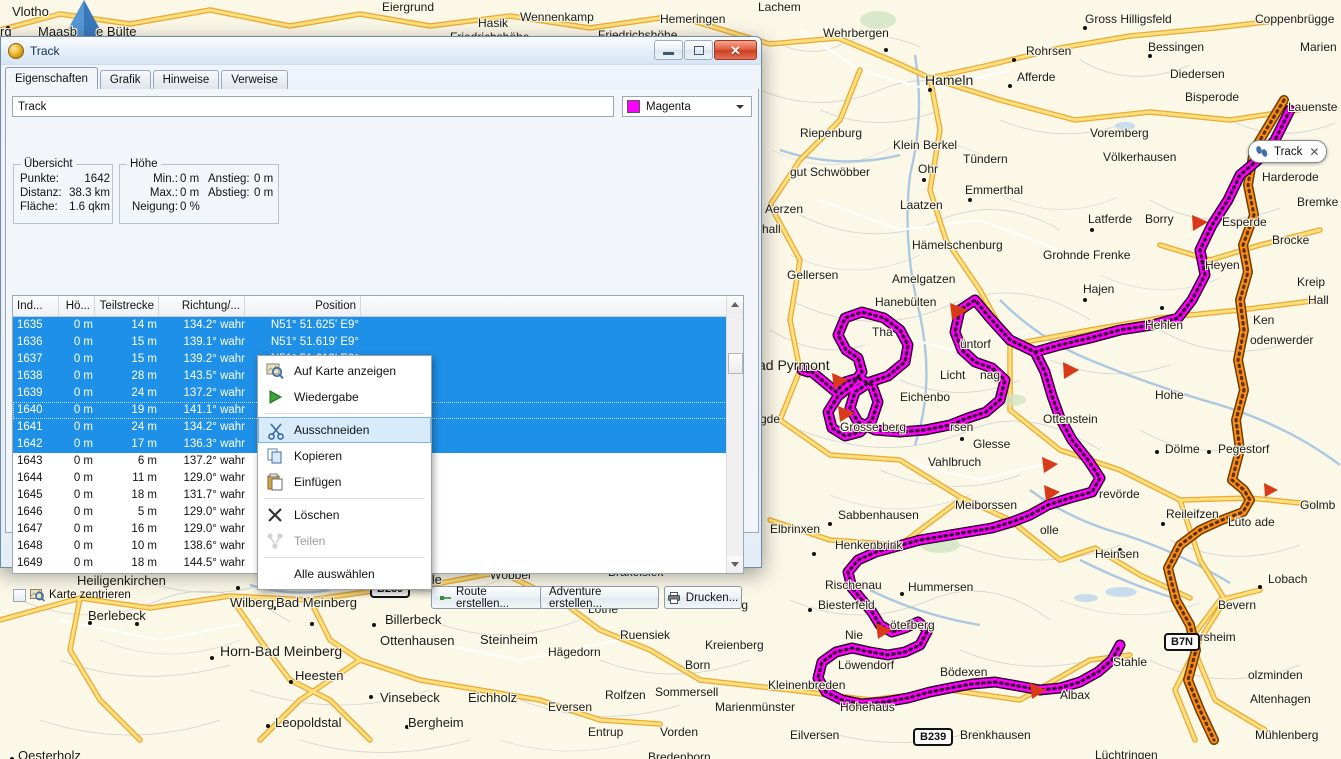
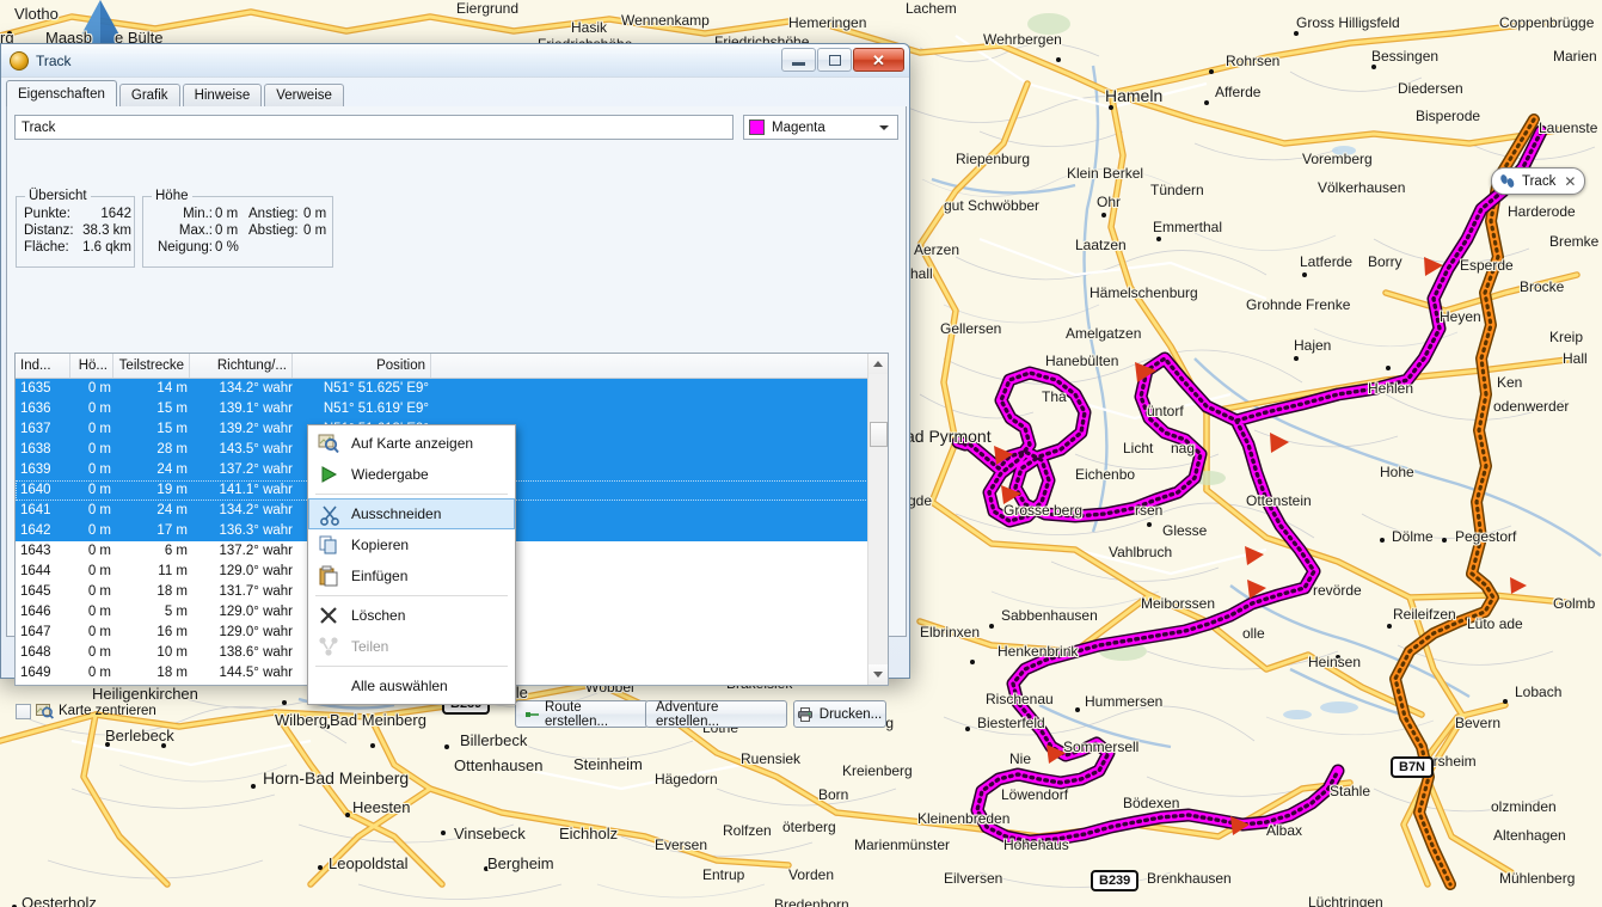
  Vlotho
  rg
  Maasb
  e Bülte
  Eiergrund
  Hasik
  Wennenkamp
  Friedrichshöhe
  Hemeringen
  Lachem
  Wehrbergen
  Hameln
  Rohrsen
  Afferde
  Gross Hilligsfeld
  Bessingen
  Coppenbrügge
  Marien
  Diedersen
  Bisperode
  Lauenste
  Riepenburg
  Klein Berkel
  Voremberg
  Völkerhausen
  Harderode
  Bremke
  gut Schwöbber
  Ohr
  Tündern
  Emmerthal
  Aerzen
  Laatzen
  Latferde
  Borry
  Esperde
  Brocke
  hall
  Hämelschenburg
  Grohnde Frenke
  Heyen
  Kreip
  Gellersen
  Amelgatzen
  Hajen
  Hall
  Hanebülten
  Hehlen
  Ken
  Tha
  üntorf
  odenwerder
  d Pyrmont
  Licht
  nag
  Hohe
  Eichenbo
  Ottenstein
  gde
  Grosse berg
  rsen
  Glesse
  Dölme
  Pegestorf
  Vahlbruch
  revörde
  Reileifzen
  Golmb
  Lüto ade
  Meiborssen
  Sabbenhausen
  Elbrinxen
  olle
  Henkenbrink
  Heinsen
  Rischenau
  Hummersen
  Lobach
  Biesterfeld
  Bevern
- öterberg
+ Sommersell
  Nie
  rsheim
  Stahle
  Löwendorf
  Bödexen
  olzminden
  Kleinenbreden
  Albax
  Altenhagen
  Marienmünster
  Hohehaus
  Brenkhausen
  Mühlenberg
  Lüchtringen
  Vorden
  Eilversen
  Bredenborn
  Heiligenkirchen
  Wöbbel
  Berlebeck
  Wilberg
  Bad Meinberg
  Billerbeck
  Lothe
  Ottenhausen
  Steinheim
  Ruensiek
  Kreienberg
  Horn-Bad Meinberg
  Hägedorn
  Born
  Heesten
  Vinsebeck
  Eichholz
  Eversen
  Rolfzen
- Sommersell
+ öterberg
  Leopoldstal
  Bergheim
  Entrup
  Oesterholz
  B239
  B7N
  Track
  ✕
  Track
  ✕
  Eigenschaften
  Grafik
  Hinweise
  Verweise
  Track
  Magenta
  Übersicht
  Punkte:
  1642
  Distanz:
  38.3 km
  Fläche:
  1.6 qkm
  Höhe
  Min.:
  0 m
  Anstieg:
  0 m
  Max.:
  0 m
  Abstieg:
  0 m
  Neigung:
  0 %
  Ind...
  Hö...
  Teilstrecke
  Richtung/...
  Position
  1635
  0 m
  14 m
  134.2° wahr
  1636
  0 m
  15 m
  139.1° wahr
  1637
  0 m
  15 m
  139.2° wahr
  1638
  0 m
  28 m
  143.5° wahr
  1639
  0 m
  24 m
  137.2° wahr
  1640
  0 m
  19 m
  141.1° wahr
  1641
  0 m
  24 m
  134.2° wahr
  1642
  0 m
  17 m
  136.3° wahr
  1643
  0 m
  6 m
  137.2° wahr
  1644
  0 m
  11 m
  129.0° wahr
  1645
  0 m
  18 m
  131.7° wahr
  1646
  0 m
  5 m
  129.0° wahr
  1647
  0 m
  16 m
  129.0° wahr
  1648
  0 m
  10 m
  138.6° wahr
  1649
  0 m
  18 m
  144.5° wahr
  Karte zentrieren
  Route erstellen...
  Adventure erstellen...
  Drucken...
  Auf Karte anzeigen
  Wiedergabe
  Ausschneiden
  Kopieren
  Einfügen
  Löschen
  Teilen
  Alle auswählen
